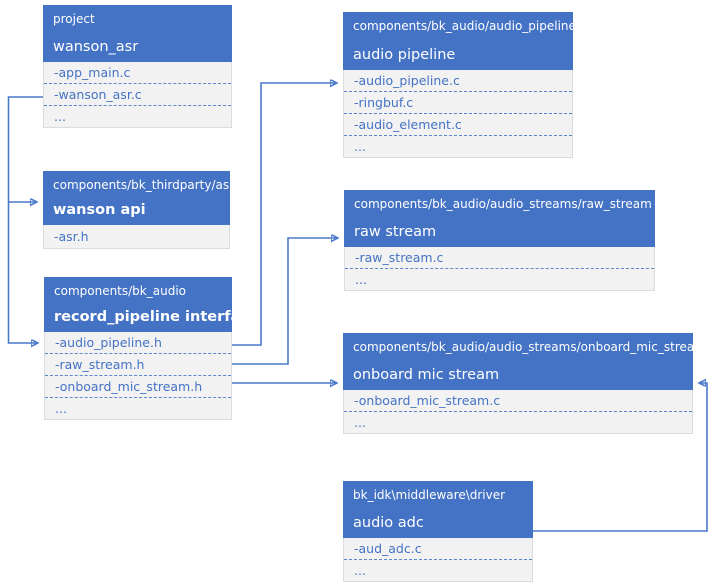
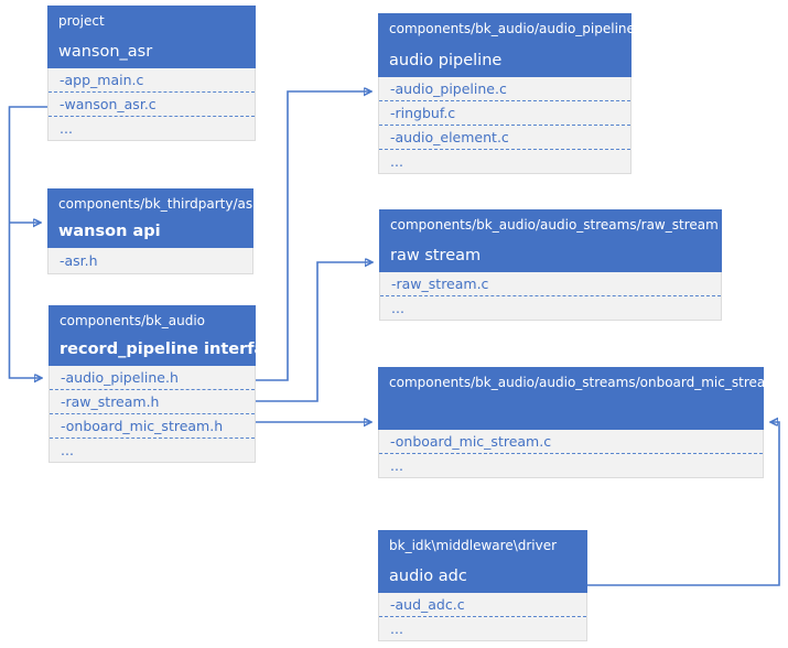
  project
  wanson_asr
  -app_main.c
  -wanson_asr.c
  ...
  components/bk_audio/audio_pipeline
  audio pipeline
  -audio_pipeline.c
  -ringbuf.c
  -audio_element.c
  ...
  components/bk_thirdparty/asr
  wanson api
  -asr.h
  components/bk_audio/audio_streams/raw_stream
  raw stream
  -raw_stream.c
  ...
  components/bk_audio
  record_pipeline interface
  -audio_pipeline.h
  -raw_stream.h
  -onboard_mic_stream.h
  ...
  components/bk_audio/audio_streams/onboard_mic_stream
- onboard mic stream
  -onboard_mic_stream.c
  ...
  bk_idk\middleware\driver
  audio adc
  -aud_adc.c
  ...
